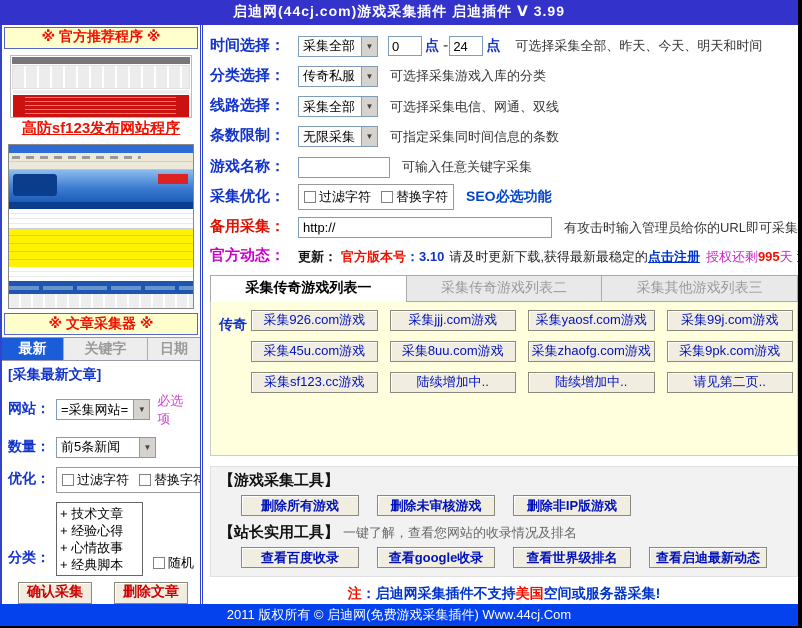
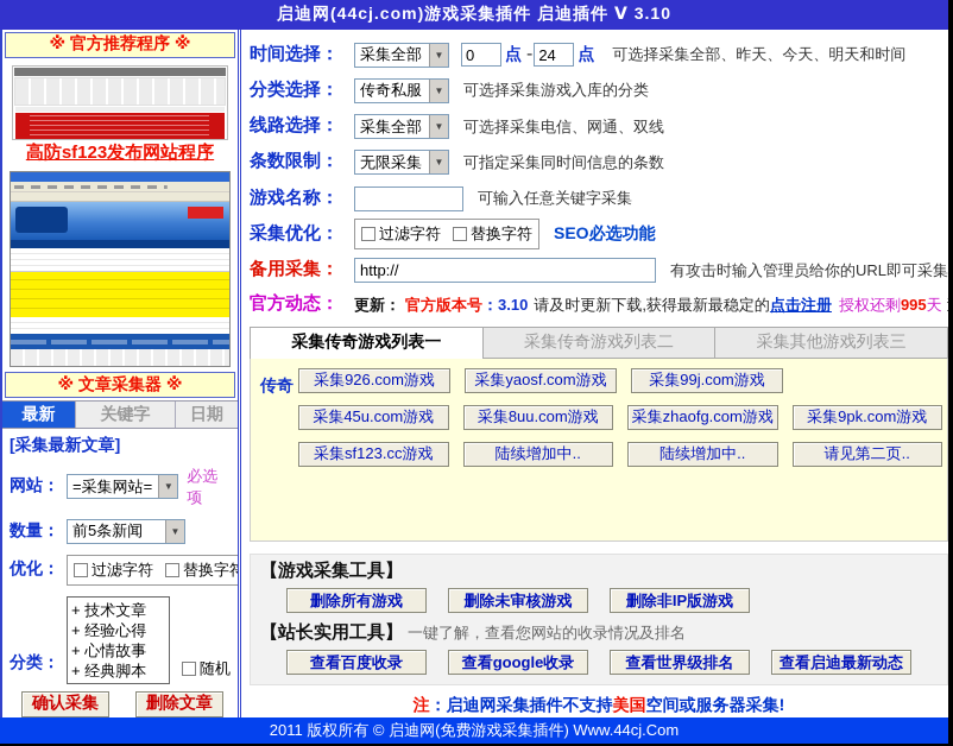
- 启迪网(44cj.com)游戏采集插件 启迪插件 Ⅴ 3.99
+ 启迪网(44cj.com)游戏采集插件 启迪插件 Ⅴ 3.10
  ※ 官方推荐程序 ※
  高防sf123发布网站程序
  ※ 文章采集器 ※
  最新
  关键字
  日期
  [采集最新文章]
  网站：
  =采集网站=
  ▼
  必选项
  数量：
  前5条新闻
  ▼
  优化：
  过滤字符
  替换字符
  分类：
  + 技术文章
  + 经验心得
  + 心情故事
  + 经典脚本
  随机
  确认采集
  删除文章
  时间选择：
  采集全部
  ▼
  0
  点
  -
  24
  点
  可选择采集全部、昨天、今天、明天和时间
  分类选择：
  传奇私服
  ▼
  可选择采集游戏入库的分类
  线路选择：
  采集全部
  ▼
  可选择采集电信、网通、双线
  条数限制：
  无限采集
  ▼
  可指定采集同时间信息的条数
  游戏名称：
  可输入任意关键字采集
  采集优化：
  过滤字符
  替换字符
  SEO必选功能
  备用采集：
  http://
  有攻击时输入管理员给你的URL即可采集
  官方动态：
  更新：
  官方版本号
  ：3.10
  请及时更新下载,获得最新最稳定的
  点击注册
  授权还剩995天
  采集传奇游戏列表一
  采集传奇游戏列表二
  采集其他游戏列表三
  传奇
  采集926.com游戏
- 采集jjj.com游戏
  采集yaosf.com游戏
  采集99j.com游戏
  采集45u.com游戏
  采集8uu.com游戏
  采集zhaofg.com游戏
  采集9pk.com游戏
  采集sf123.cc游戏
  陆续增加中..
  陆续增加中..
  请见第二页..
  【游戏采集工具】
  删除所有游戏
  删除未审核游戏
  删除非IP版游戏
  【站长实用工具】
  一键了解，查看您网站的收录情况及排名
  查看百度收录
  查看google收录
  查看世界级排名
  查看启迪最新动态
  注：启迪网采集插件不支持美国空间或服务器采集!
  2011 版权所有 © 启迪网(免费游戏采集插件) Www.44cj.Com
